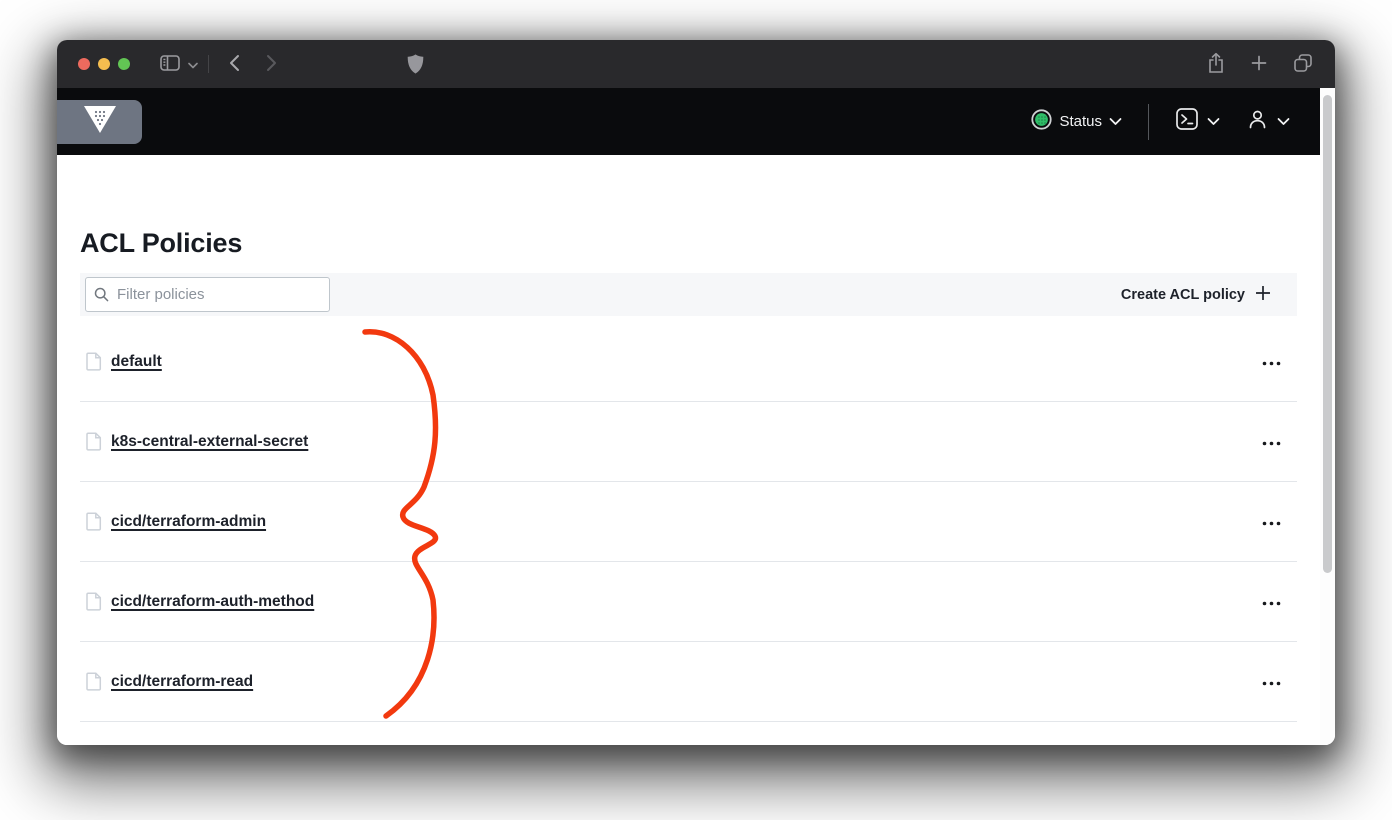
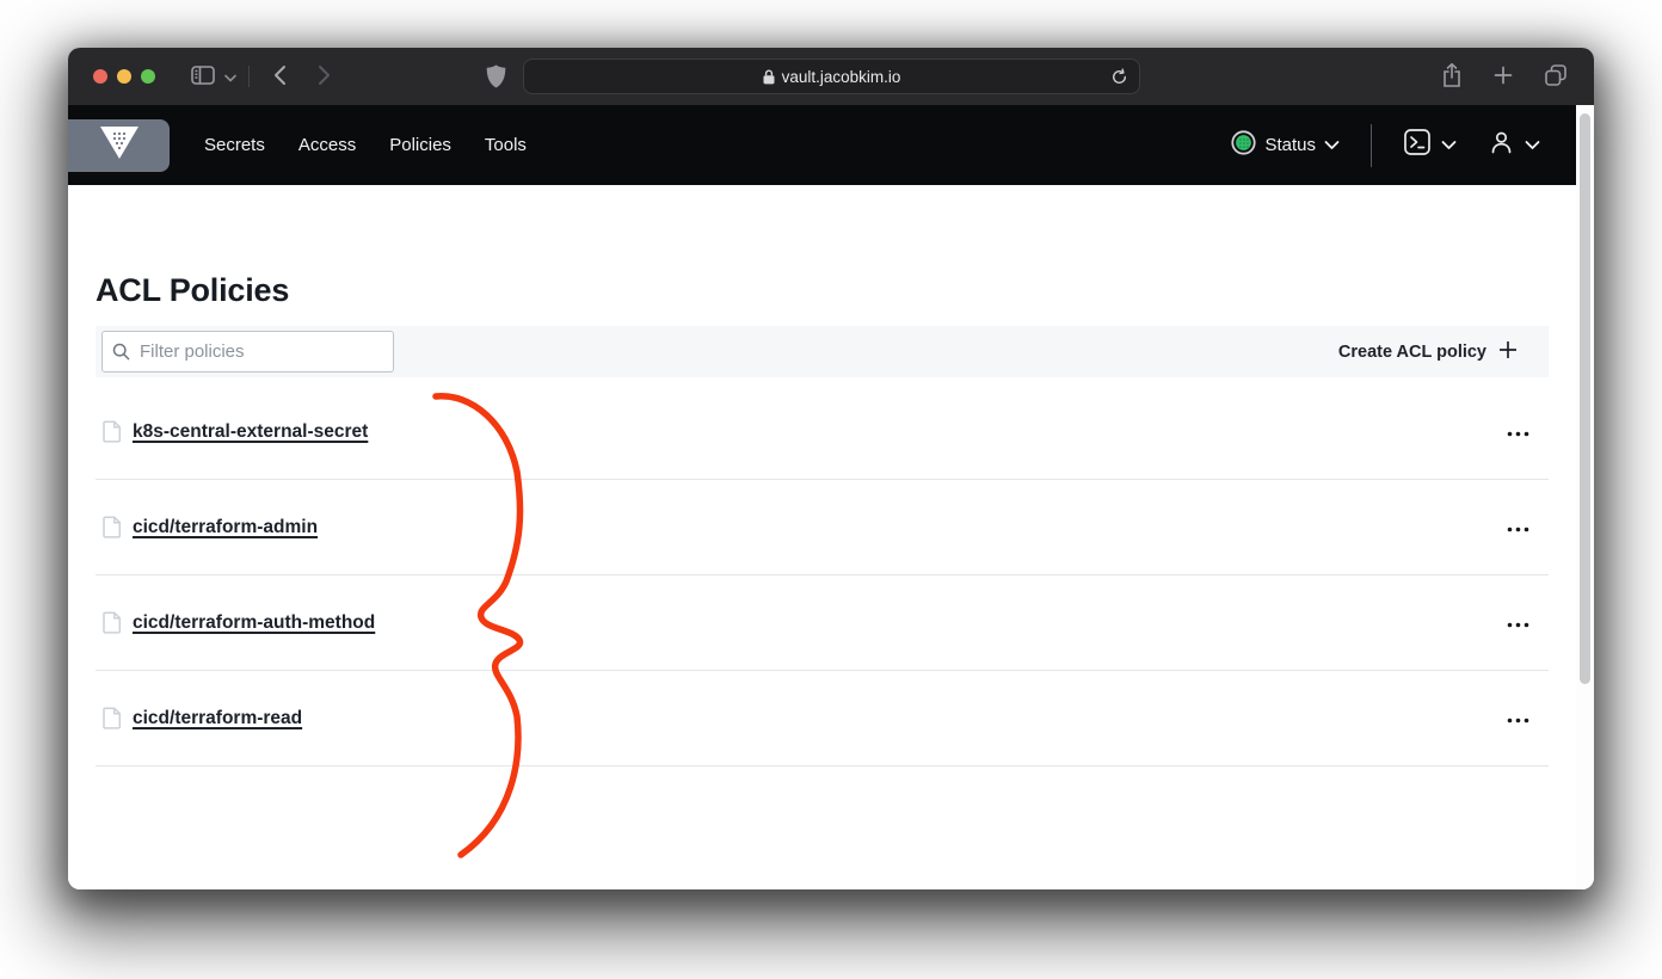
+ vault.jacobkim.io
+ Secrets
+ Access
+ Policies
+ Tools
  Status
  ACL Policies
  Filter policies
  Create ACL policy
- default
  k8s-central-external-secret
  cicd/terraform-admin
  cicd/terraform-auth-method
  cicd/terraform-read
